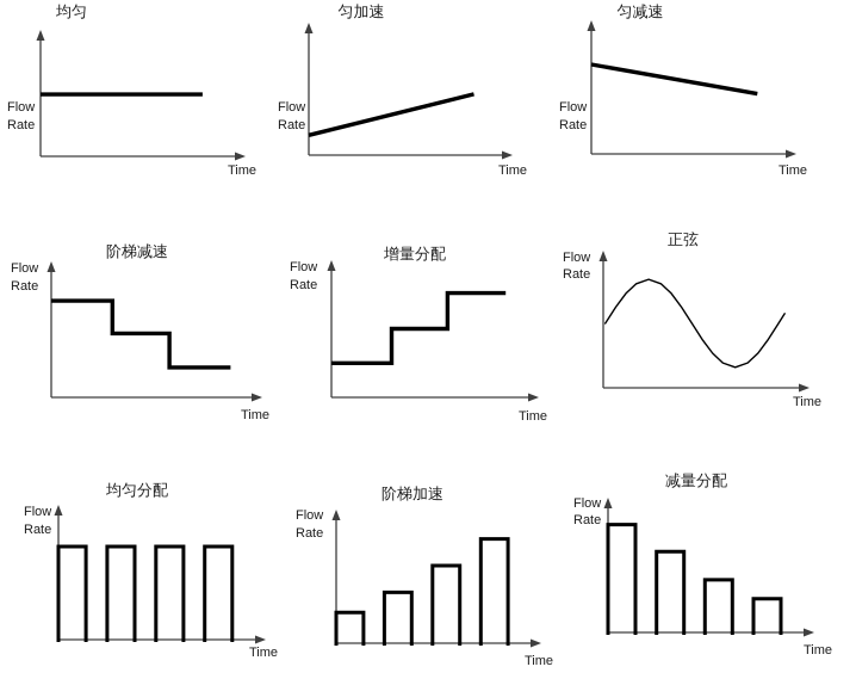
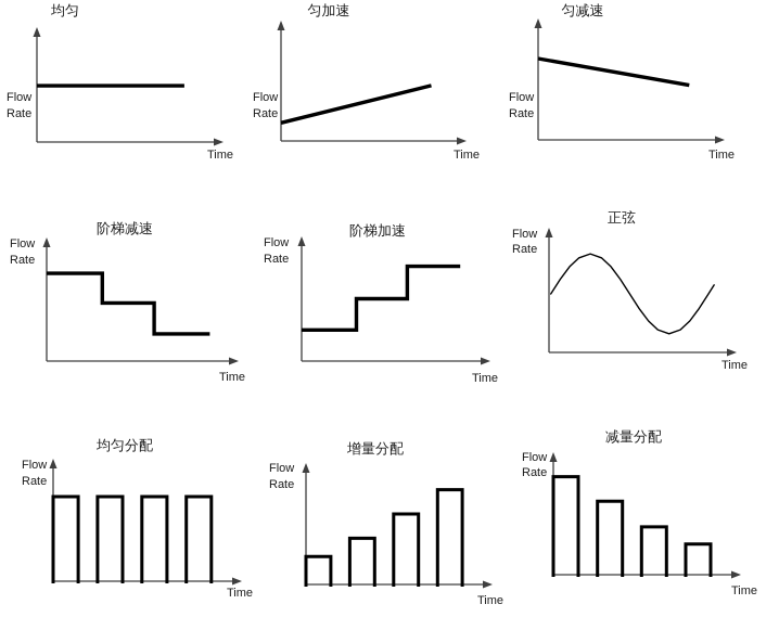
  均匀
  Flow
  Rate
  Time
  匀加速
  Flow
  Rate
  Time
  匀减速
  Flow
  Rate
  Time
  阶梯减速
  Flow
  Rate
  Time
- 增量分配
+ 阶梯加速
  Flow
  Rate
  Time
  正弦
  Flow
  Rate
  Time
  均匀分配
  Flow
  Rate
  Time
- 阶梯加速
+ 增量分配
  Flow
  Rate
  Time
  减量分配
  Flow
  Rate
  Time
